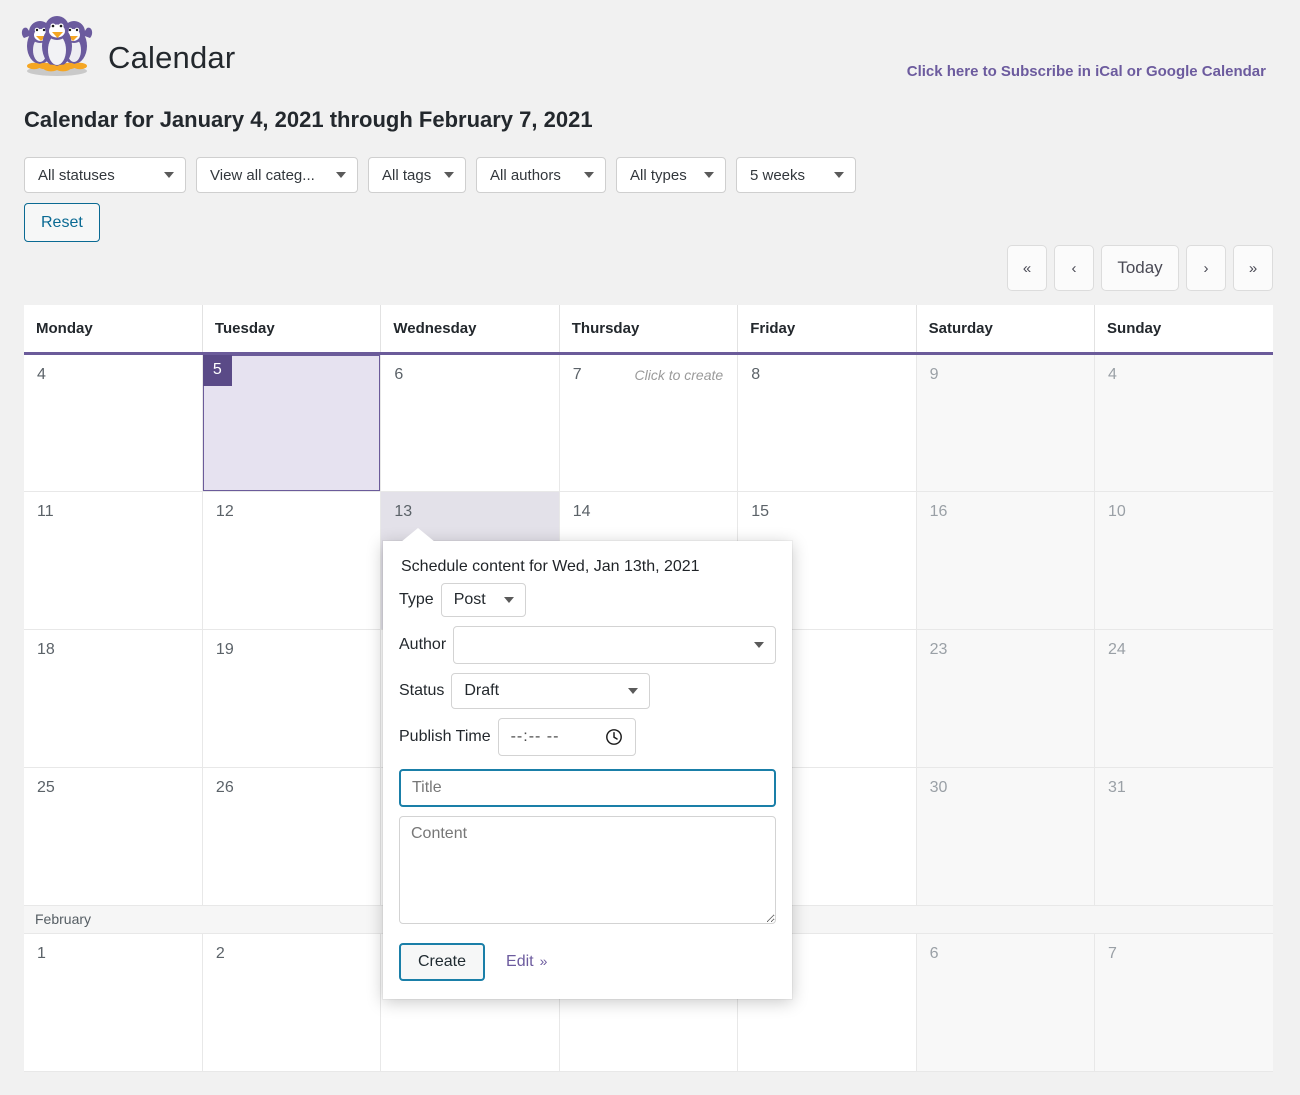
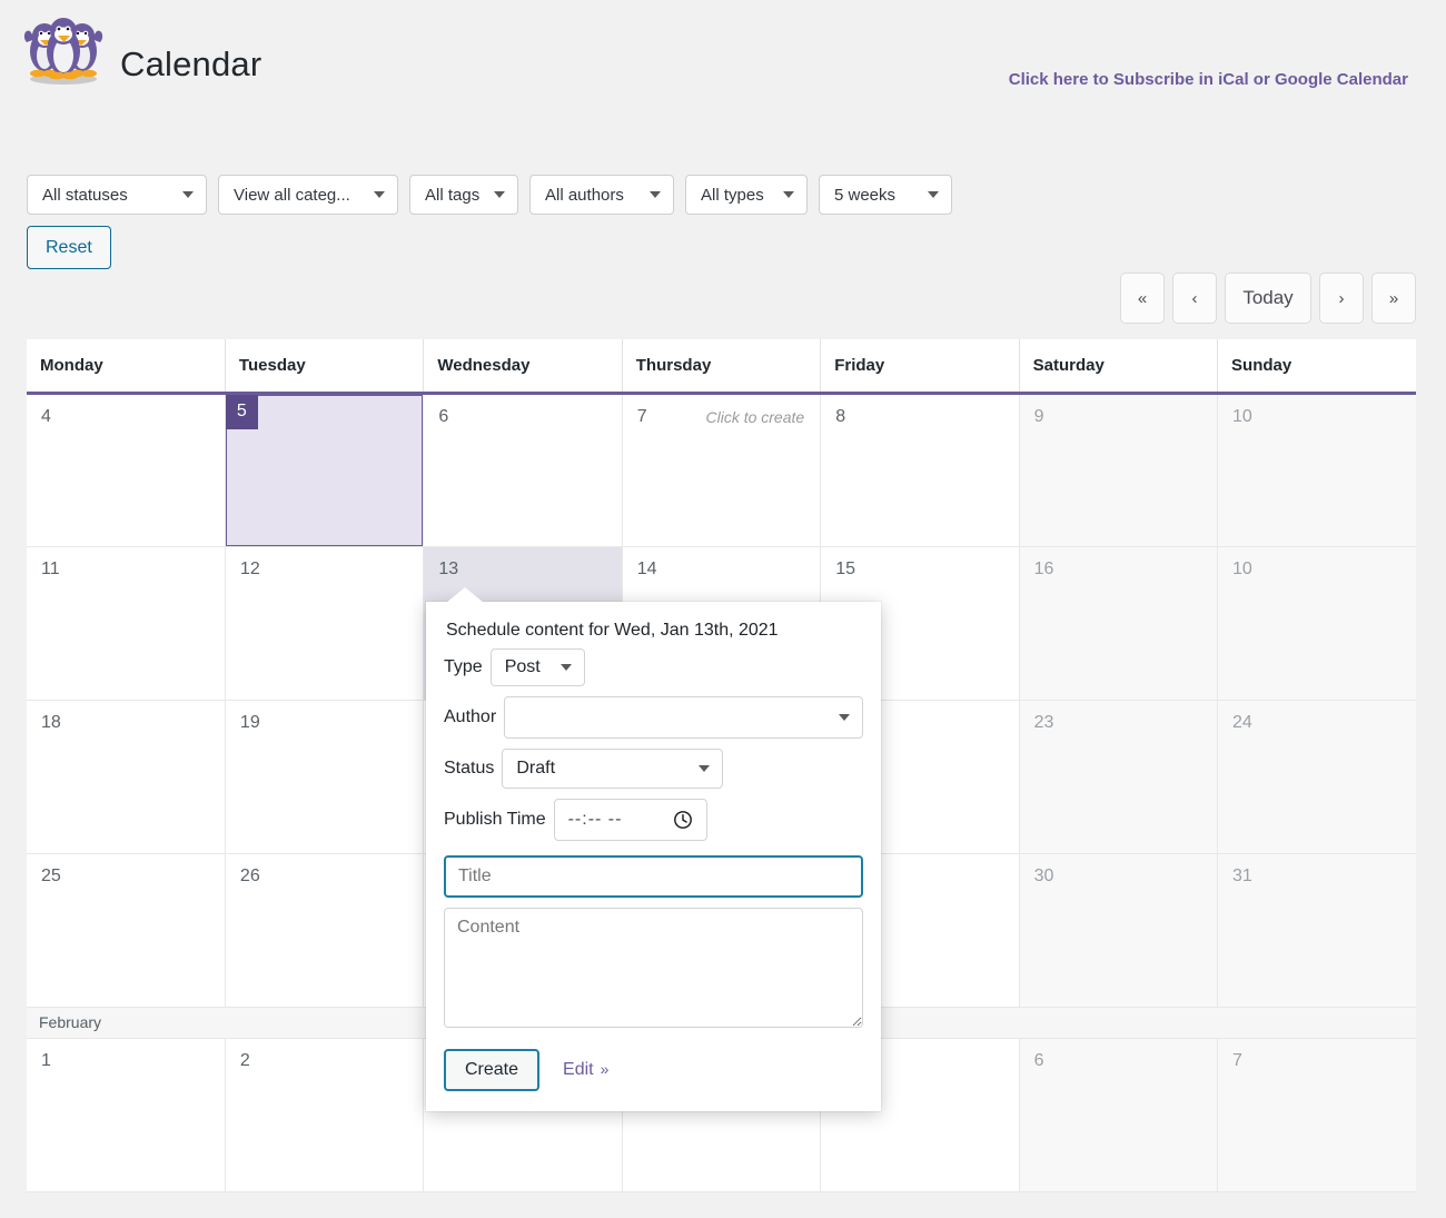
  Calendar
  Click here to Subscribe in iCal or Google Calendar
- Calendar for January 4, 2021 through February 7, 2021
  All statuses
  View all categ...
  All tags
  All authors
  All types
  5 weeks
  Reset
  «
  ‹
  Today
  ›
  »
  Monday	Tuesday	Wednesday	Thursday	Friday	Saturday	Sunday
- 4	5	6	7 Click to create	8	9	4
+ 4	5	6	7 Click to create	8	9	10
  11	12	13	14	15	16	10
  February
  Schedule content for Wed, Jan 13th, 2021
  Type
  Post
  Author
  Status
  Draft
  Publish Time
  --:-- --
  Title Content
  Create
  Edit »
